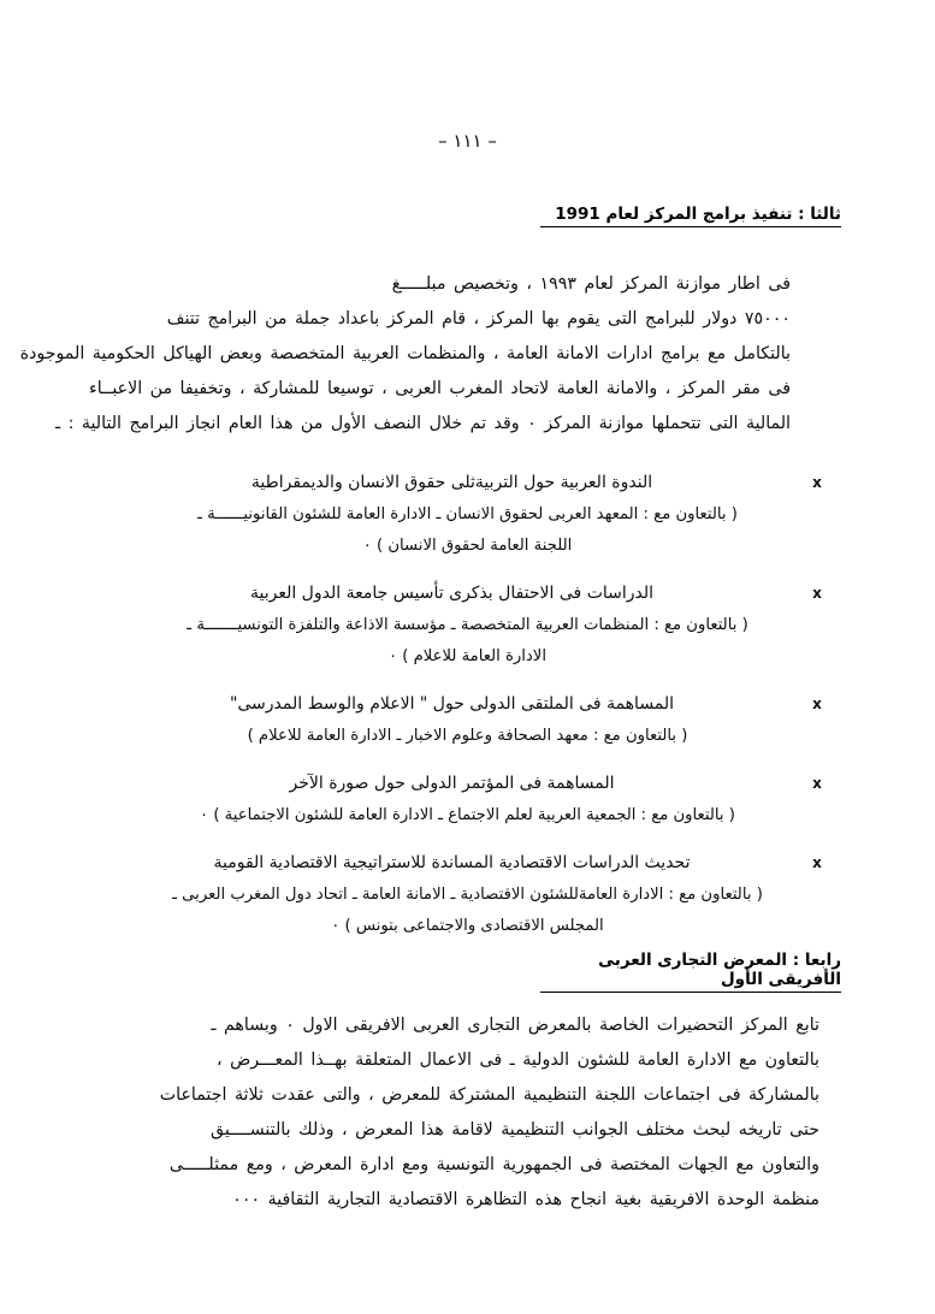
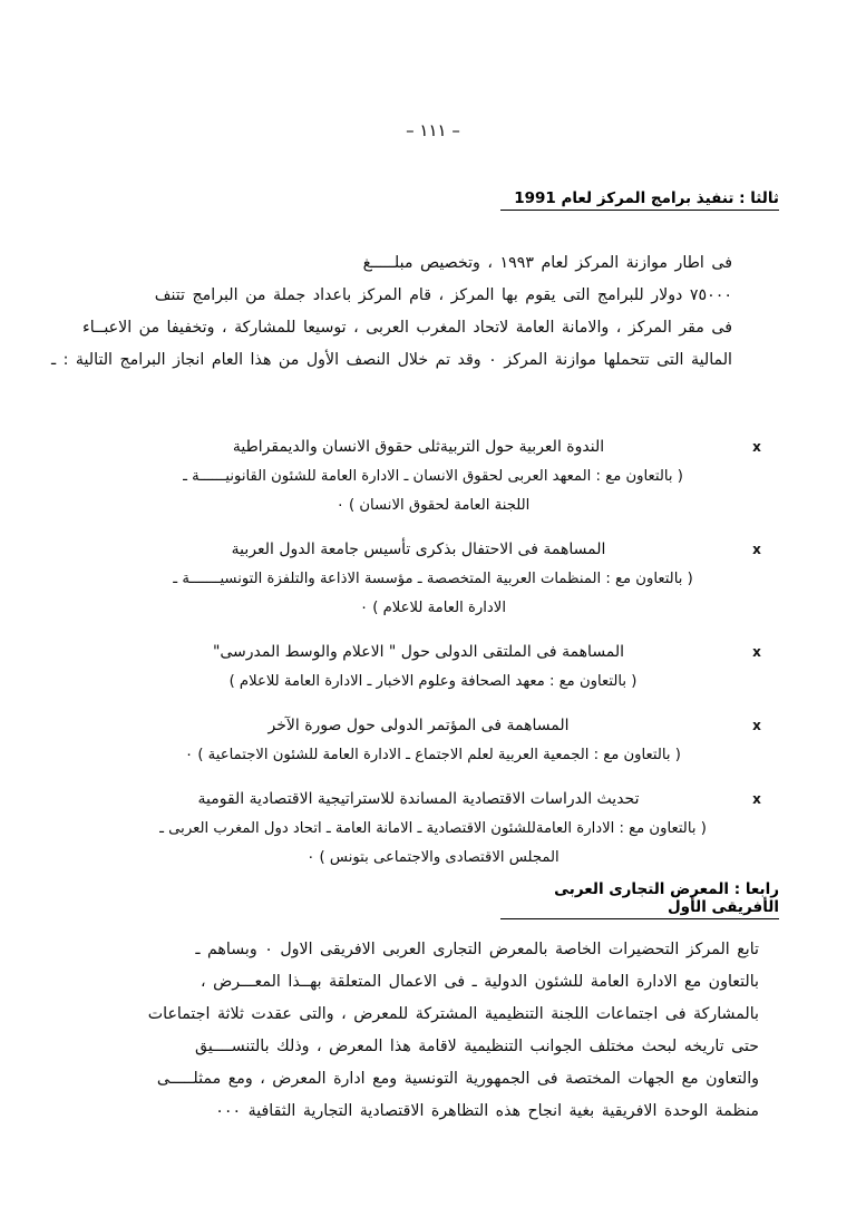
  – ١١١ –
  ثالثا : تنفيذ برامج المركز لعام 1991
  فى اطار موازنة المركز لعام ١٩٩٣ ، وتخصيص مبلـــــغ
  ٧٥٠٠٠ دولار للبرامج التى يقوم بها المركز ، قام المركز باعداد جملة من البرامج تتنف
- بالتكامل مع برامج ادارات الامانة العامة ، والمنظمات العربية المتخصصة وبعض الهياكل الحكومية الموجودة
  فى مقر المركز ، والامانة العامة لاتحاد المغرب العربى ، توسيعا للمشاركة ، وتخفيفا من الاعبــاء
  المالية التى تتحملها موازنة المركز ٠ وقد تم خلال النصف الأول من هذا العام انجاز البرامج التالية : ـ
  x
  الندوة العربية حول التربيةثلى حقوق الانسان والديمقراطية
  ( بالتعاون مع : المعهد العربى لحقوق الانسان ـ الادارة العامة للشئون القانونيــــــة ـ
  اللجنة العامة لحقوق الانسان ) ٠
  x
- الدراسات فى الاحتفال بذكرى تأسيس جامعة الدول العربية
+ المساهمة فى الاحتفال بذكرى تأسيس جامعة الدول العربية
  ( بالتعاون مع : المنظمات العربية المتخصصة ـ مؤسسة الاذاعة والتلفزة التونسيـــــــة ـ
  الادارة العامة للاعلام ) ٠
  x
  المساهمة فى الملتقى الدولى حول " الاعلام والوسط المدرسى"
  ( بالتعاون مع : معهد الصحافة وعلوم الاخبار ـ الادارة العامة للاعلام )
  x
  المساهمة فى المؤتمر الدولى حول صورة الآخر
  ( بالتعاون مع : الجمعية العربية لعلم الاجتماع ـ الادارة العامة للشئون الاجتماعية ) ٠
  x
  تحديث الدراسات الاقتصادية المساندة للاستراتيجية الاقتصادية القومية
  ( بالتعاون مع : الادارة العامةللشئون الاقتصادية ـ الامانة العامة ـ اتحاد دول المغرب العربى ـ
  المجلس الاقتصادى والاجتماعى بتونس ) ٠
  رابعا : المعرض التجارى العربى الأفريقى الأول
  تابع المركز التحضيرات الخاصة بالمعرض التجارى العربى الافريقى الاول ٠ وبساهم ـ
  بالتعاون مع الادارة العامة للشئون الدولية ـ فى الاعمال المتعلقة بهــذا المعـــرض ،
  بالمشاركة فى اجتماعات اللجنة التنظيمية المشتركة للمعرض ، والتى عقدت ثلاثة اجتماعات
  حتى تاريخه لبحث مختلف الجوانب التنظيمية لاقامة هذا المعرض ، وذلك بالتنســــيق
  والتعاون مع الجهات المختصة فى الجمهورية التونسية ومع ادارة المعرض ، ومع ممثلـــــى
  منظمة الوحدة الافريقية بغية انجاح هذه التظاهرة الاقتصادية التجارية الثقافية ٠٠٠
